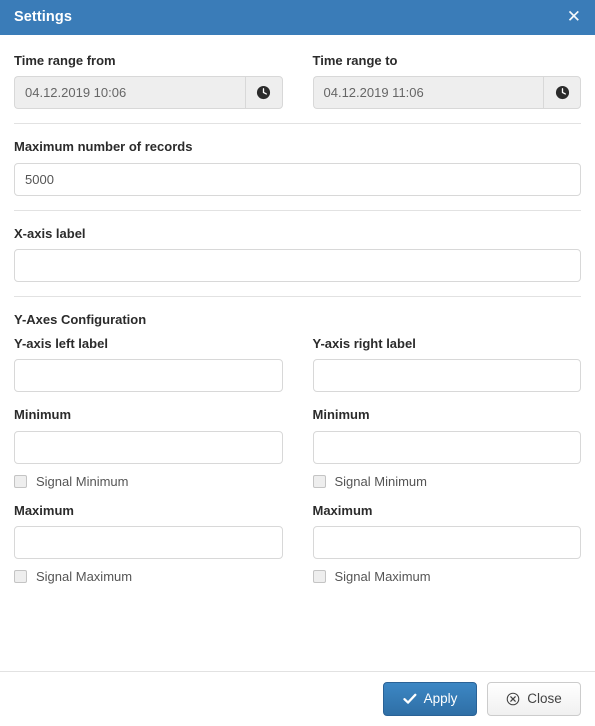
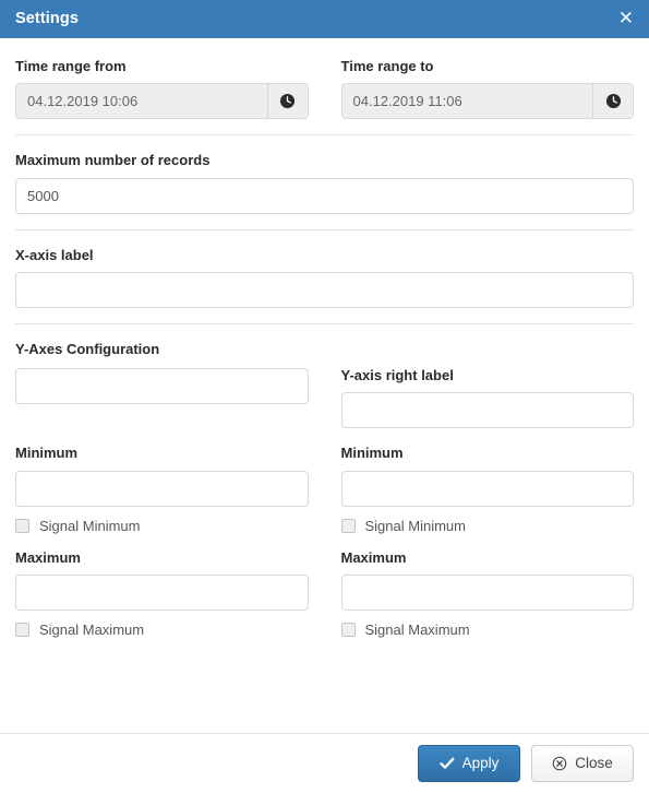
  Settings
  ✕
  Time range from
  04.12.2019 10:06
  Time range to
  04.12.2019 11:06
  Maximum number of records
  5000
  X-axis label
  Y-Axes Configuration
- Y-axis left label
  Y-axis right label
  Minimum
  Signal Minimum
  Minimum
  Signal Minimum
  Maximum
  Signal Maximum
  Maximum
  Signal Maximum
  Apply
  Close
